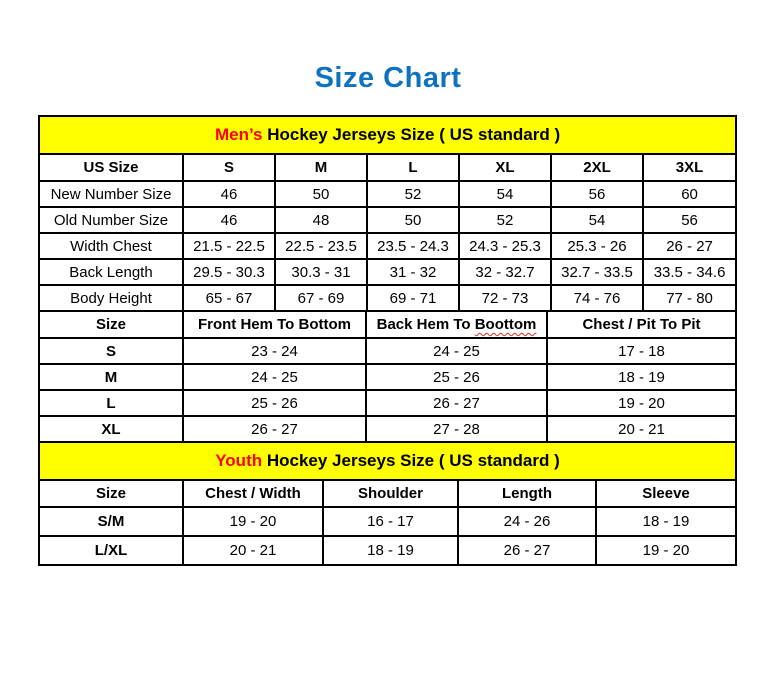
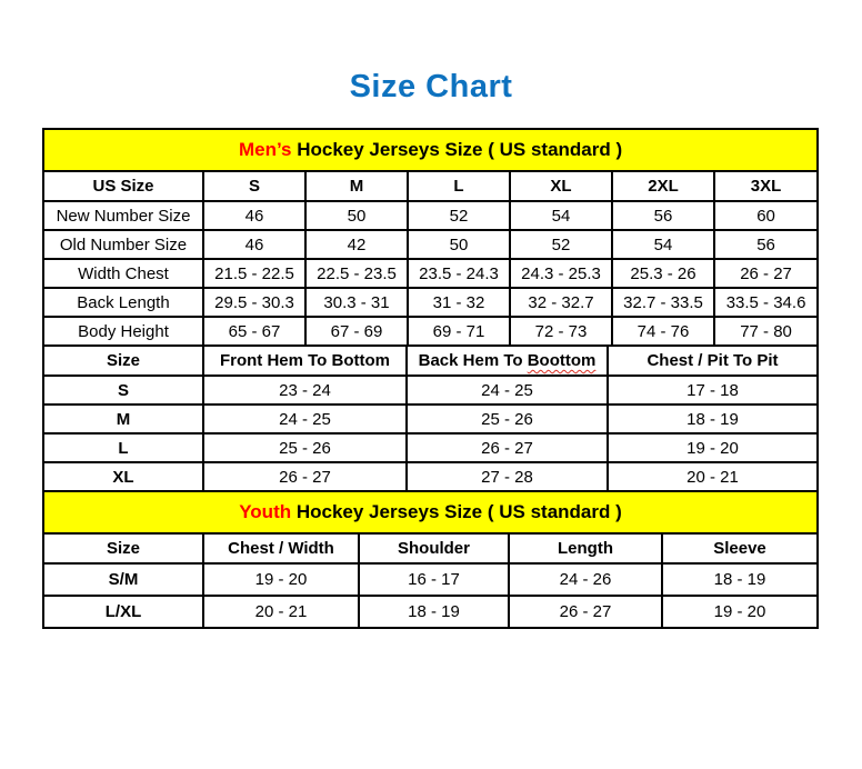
  Size Chart
  Men’s Hockey Jerseys Size ( US standard )
  US Size	S	M	L	XL	2XL	3XL
  New Number Size	46	50	52	54	56	60
- Old Number Size	46	48	50	52	54	56
+ Old Number Size	46	42	50	52	54	56
  Width Chest	21.5 - 22.5	22.5 - 23.5	23.5 - 24.3	24.3 - 25.3	25.3 - 26	26 - 27
  Back Length	29.5 - 30.3	30.3 - 31	31 - 32	32 - 32.7	32.7 - 33.5	33.5 - 34.6
  Body Height	65 - 67	67 - 69	69 - 71	72 - 73	74 - 76	77 - 80
  Size	Front Hem To Bottom	Back Hem To Boottom	Chest / Pit To Pit
  S	23 - 24	24 - 25	17 - 18
  M	24 - 25	25 - 26	18 - 19
  L	25 - 26	26 - 27	19 - 20
  XL	26 - 27	27 - 28	20 - 21
  Youth Hockey Jerseys Size ( US standard )
  Size	Chest / Width	Shoulder	Length	Sleeve
  S/M	19 - 20	16 - 17	24 - 26	18 - 19
  L/XL	20 - 21	18 - 19	26 - 27	19 - 20
